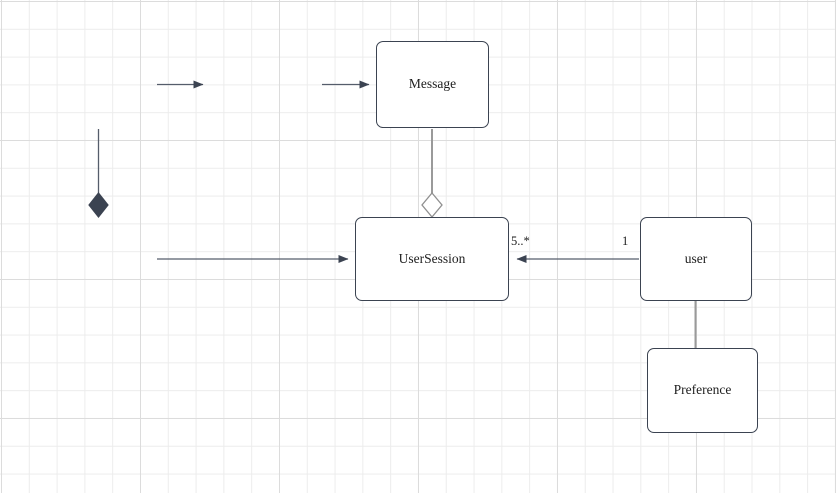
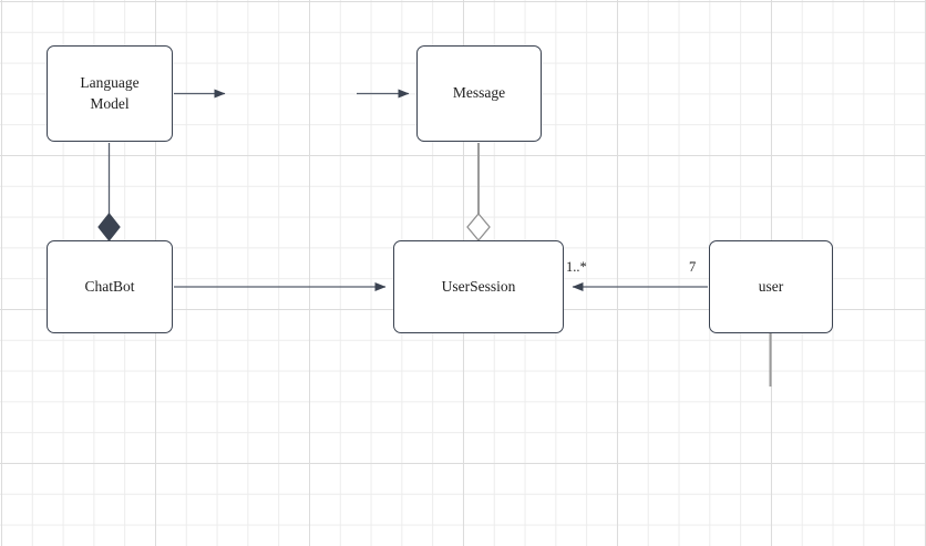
+ Language
+ Model
  Message
+ ChatBot
  UserSession
  user
- Preference
- 5..*
+ 1..*
- 1
+ 7
